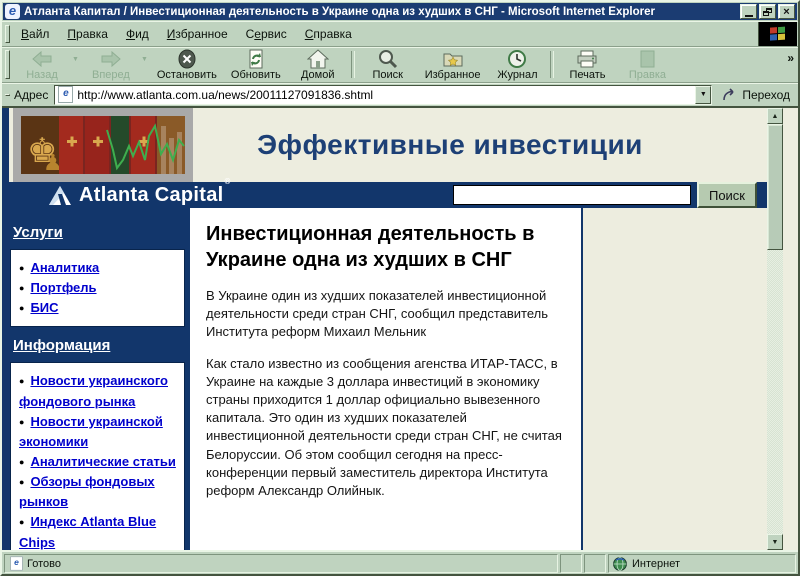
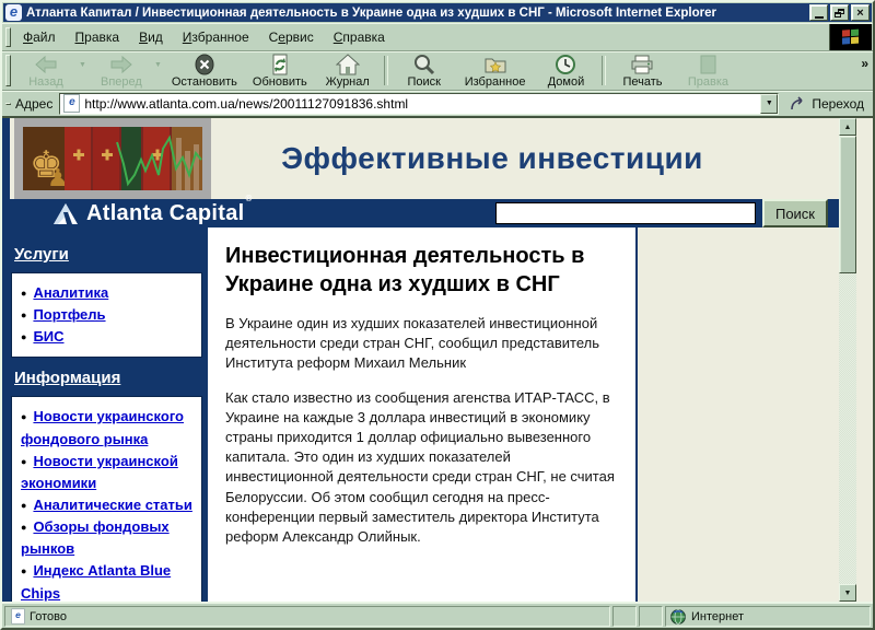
  e
  Атланта Капитал / Инвестиционная деятельность в Украине одна из худших в СНГ - Microsoft Internet Explorer
  ×
- Вайл
+ Файл
  Правка
- Фид
+ Вид
  Избранное
  Сервис
  Справка
  Назад
  Вперед
  Остановить
  Обновить
- Домой
+ Журнал
  Поиск
  Избранное
- Журнал
+ Домой
  Печать
  Правка
  »
  Адрес
  e
  http://www.atlanta.com.ua/news/20011127091836.shtml
  Переход
  ♚
  ♟
  Эффективные инвестиции
  Atlanta Capital®
  Поиск
  Услуги
  ● Аналитика
  ● Портфель
  ● БИС
  Информация
  ● Новости украинского фондового рынка
  ● Новости украинской экономики
  ● Аналитические статьи
  ● Обзоры фондовых рынков
  ● Индекс Atlanta Blue Chips
  Инвестиционная деятельность в Украине одна из худших в СНГ
  В Украине один из худших показателей инвестиционной деятельности среди стран СНГ, сообщил представитель Института реформ Михаил Мельник
  Как стало известно из сообщения агенства ИТАР-ТАСС, в Украине на каждые 3 доллара инвестиций в экономику страны приходится 1 доллар официально вывезенного капитала. Это один из худших показателей инвестиционной деятельности среди стран СНГ, не считая Белоруссии. Об этом сообщил сегодня на пресс-конференции первый заместитель директора Института реформ Александр Олийнык.
  e
  Готово
  Интернет
